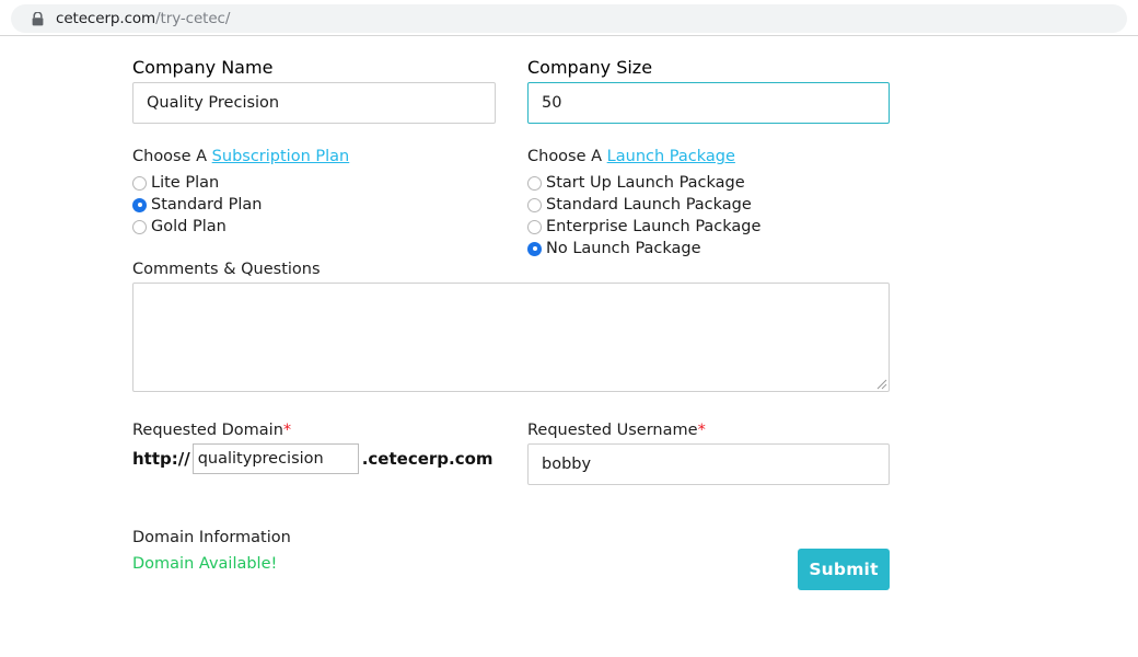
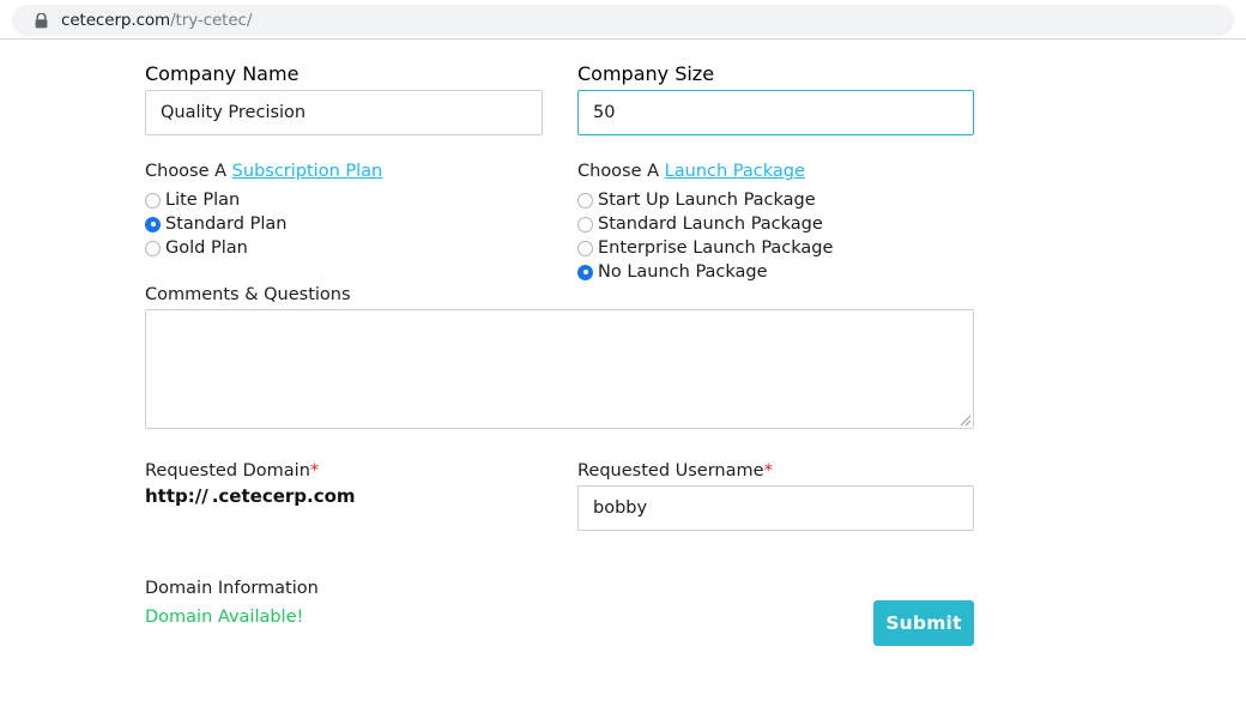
  cetecerp.com/try-cetec/
  Company Name
  Quality Precision
  Company Size
  50
  Choose A Subscription Plan
  Lite Plan
  Standard Plan
  Gold Plan
  Choose A Launch Package
  Start Up Launch Package
  Standard Launch Package
  Enterprise Launch Package
  No Launch Package
  Comments & Questions
  Requested Domain*
  http://
- qualityprecision
  .cetecerp.com
  Requested Username*
  bobby
  Domain Information
  Domain Available!
  Submit
